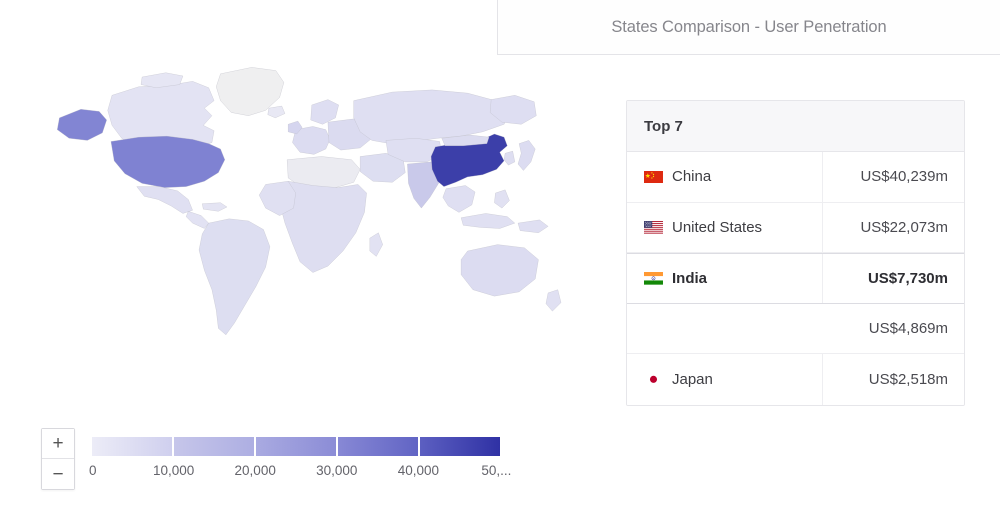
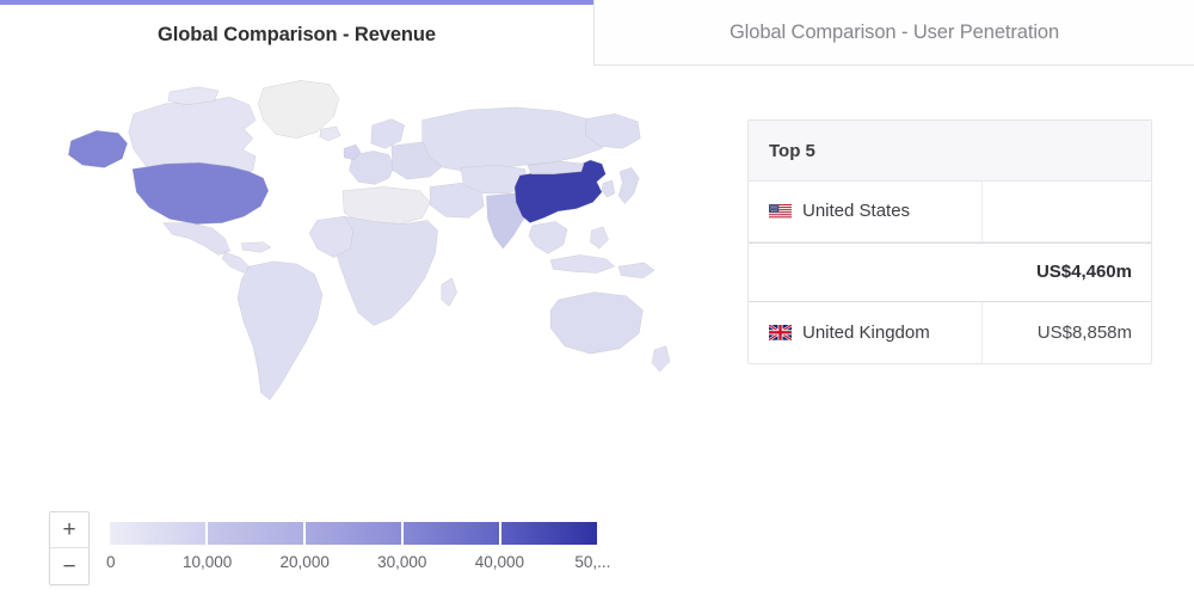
+ Global Comparison - Revenue
- States Comparison - User Penetration
+ Global Comparison - User Penetration
  +
  −
  0
  10,000
  20,000
  30,000
  40,000
  50,...
- Top 7
+ Top 5
- China
- US$40,239m
  United States
- US$22,073m
- India
- US$7,730m
+ US$4,460m
+ United Kingdom
- US$4,869m
+ US$8,858m
- Japan
- US$2,518m
